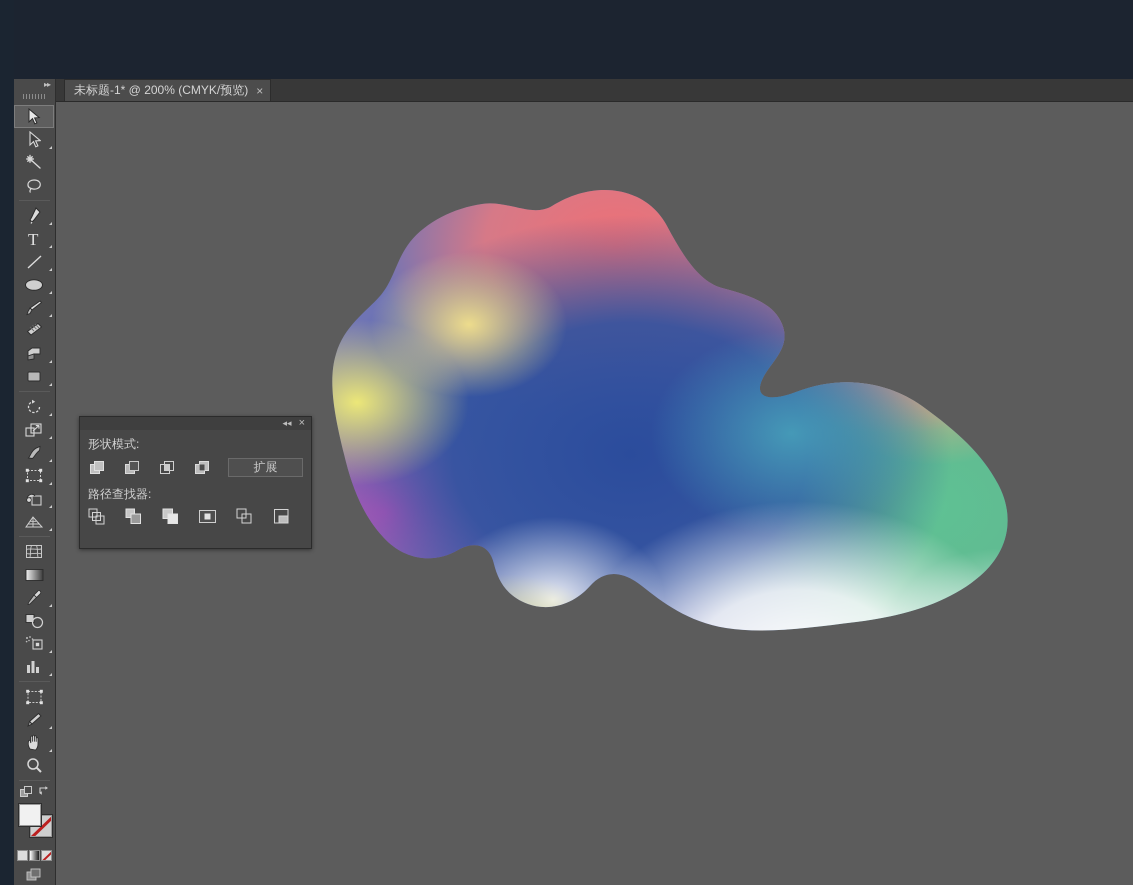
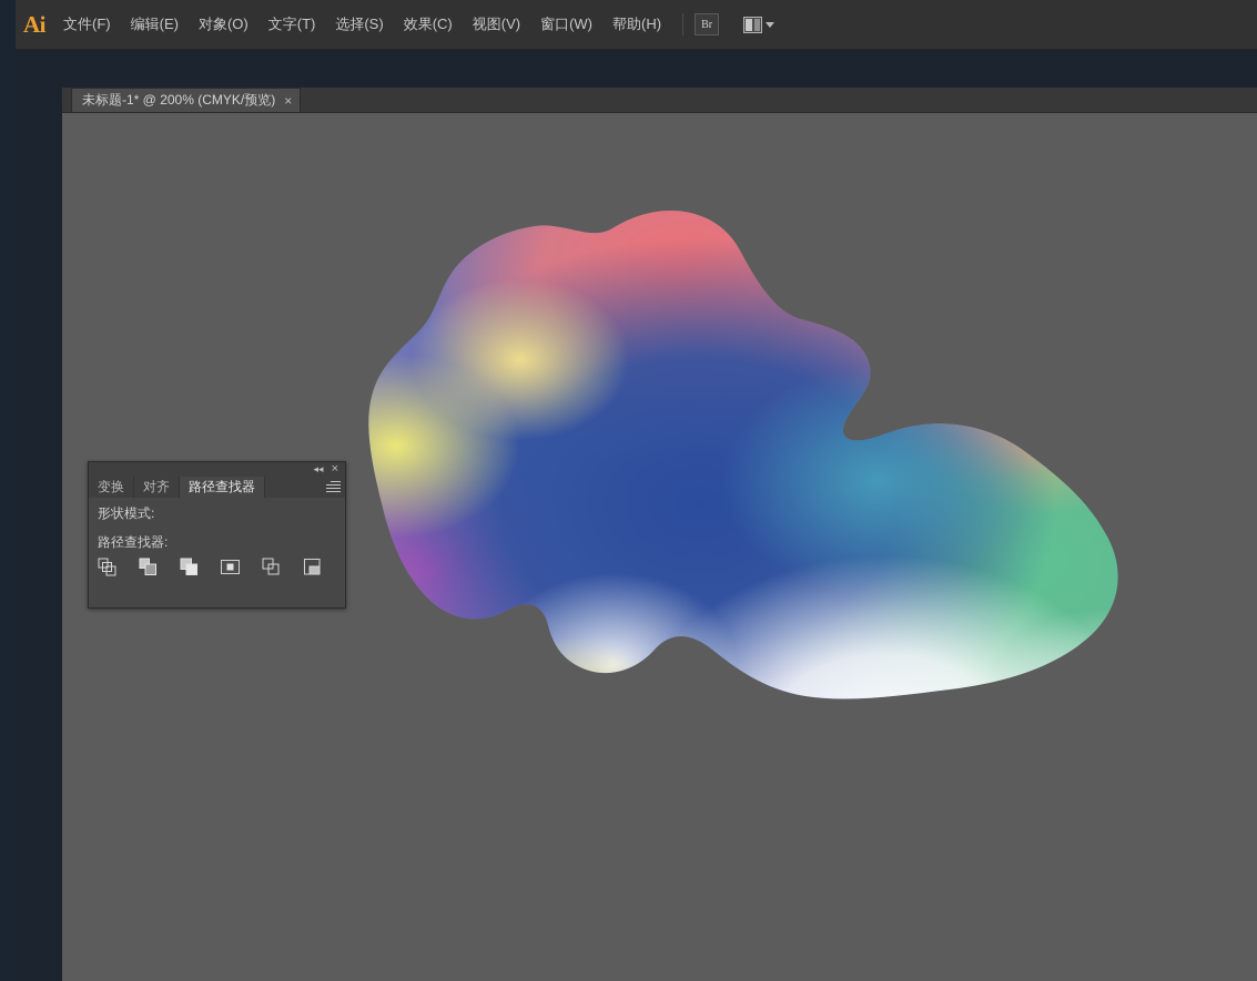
+ Ai
+ 文件(F)
+ 编辑(E)
+ 对象(O)
+ 文字(T)
+ 选择(S)
+ 效果(C)
+ 视图(V)
+ 窗口(W)
+ 帮助(H)
+ Br
  未标题-1* @ 200% (CMYK/预览)
  ×
- ▸▸
- T
  ◂◂
  ×
+ 变换
+ 对齐
+ 路径查找器
  形状模式:
- 扩展
  路径查找器:
